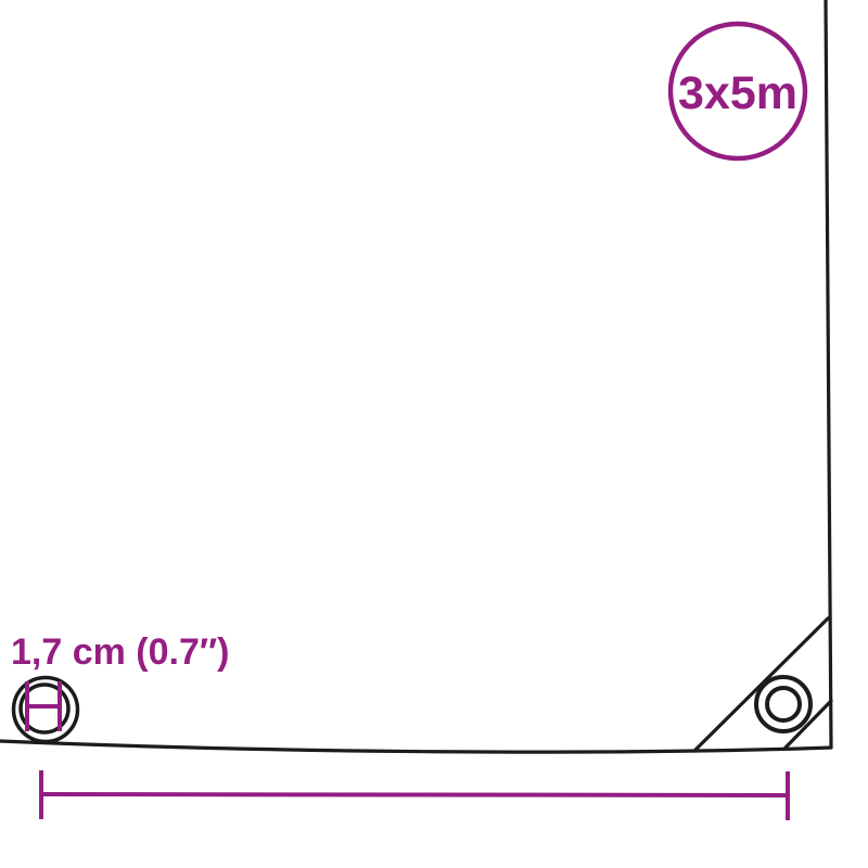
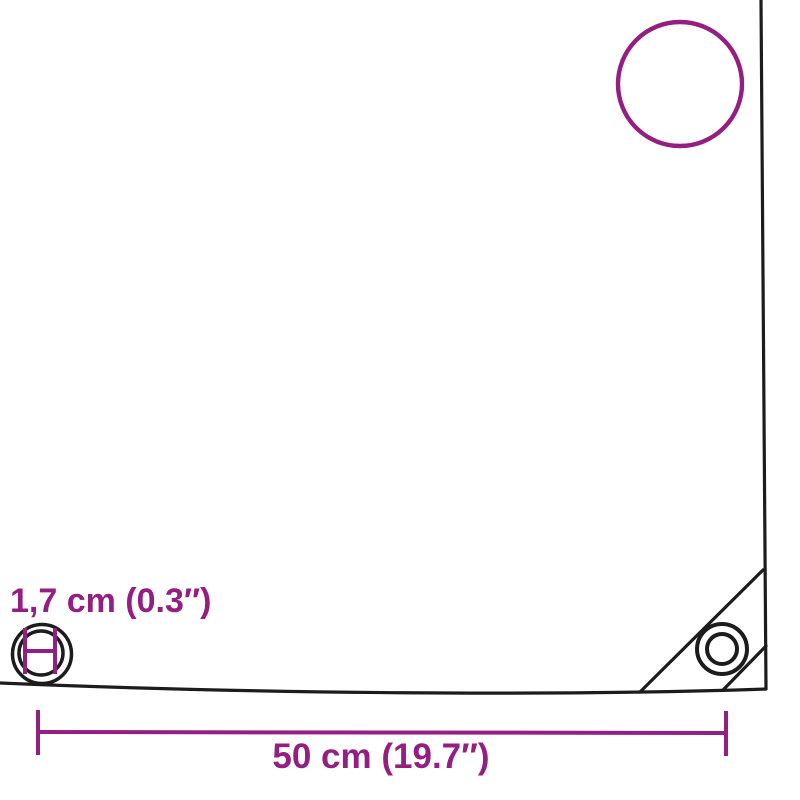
- 3x5m
- 1,7 cm (0.7″)
+ 1,7 cm (0.3″)
+ 50 cm (19.7″)
